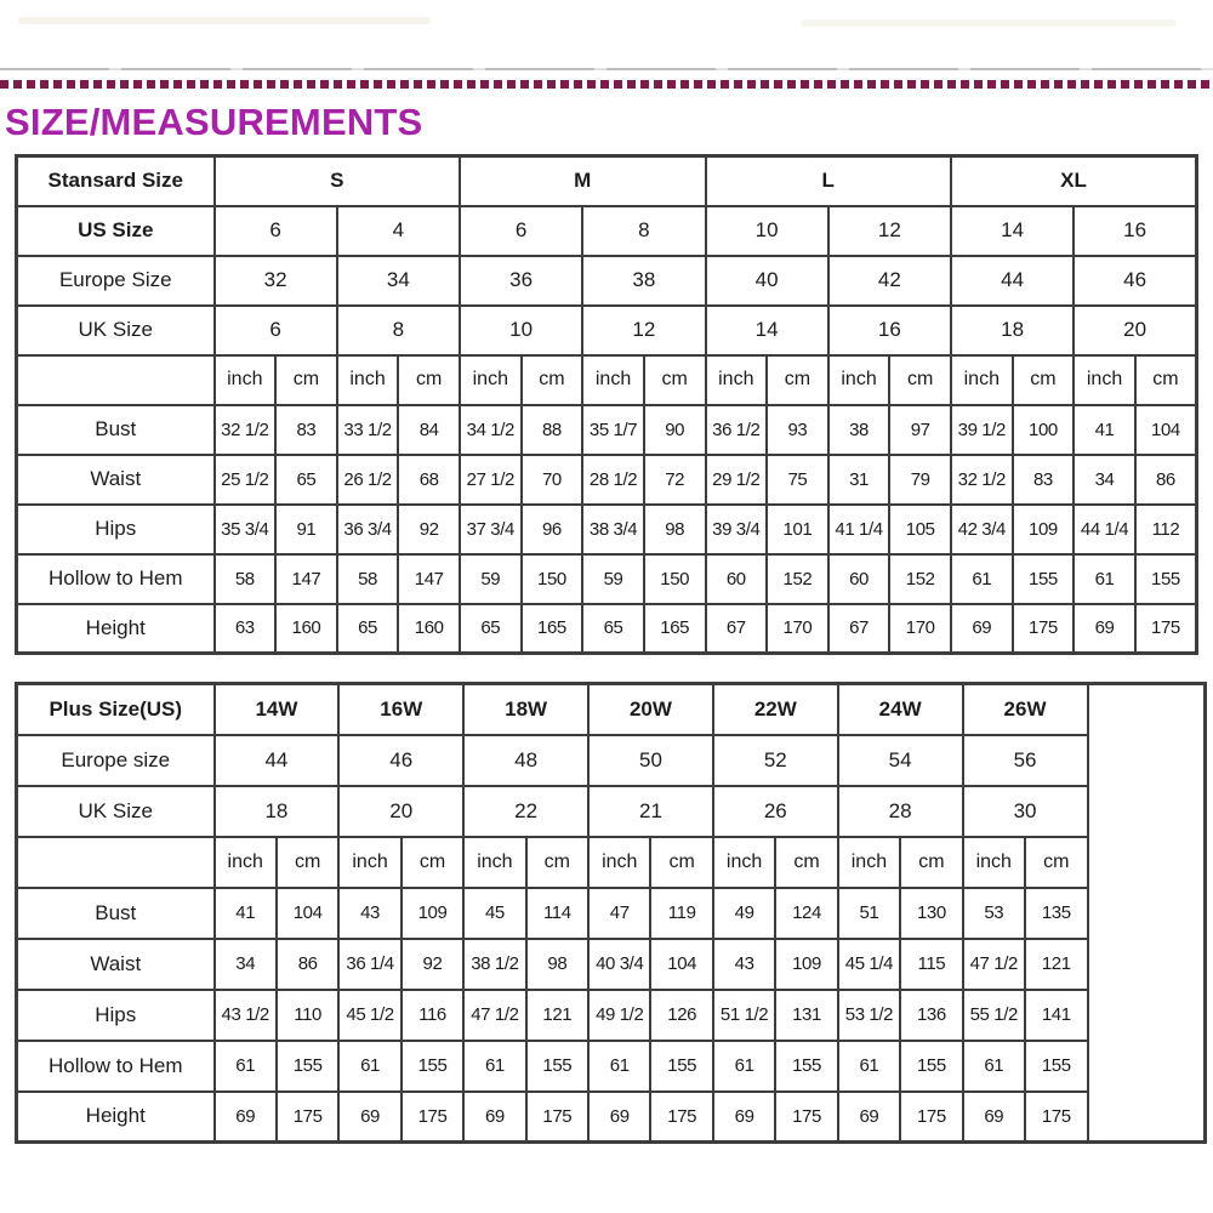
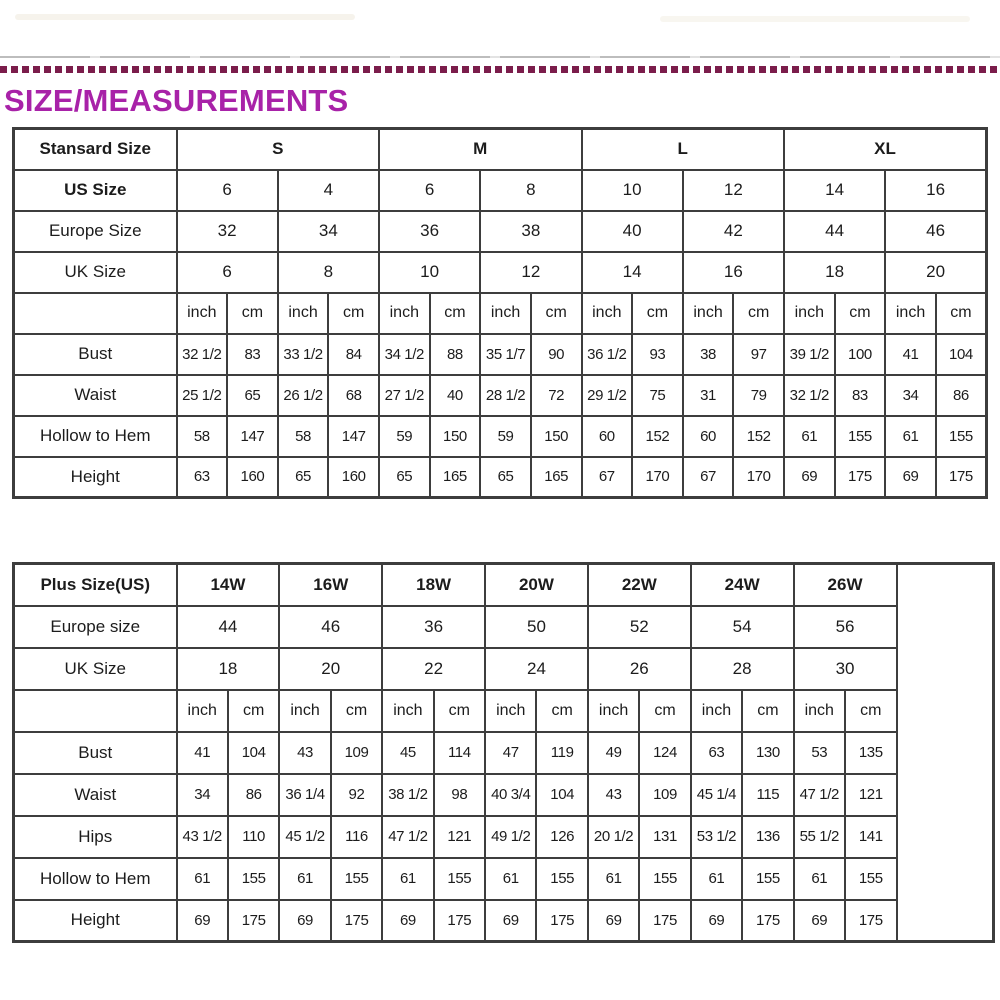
  SIZE/MEASUREMENTS
  Stansard Size	S	M	L	XL
  US Size	6	4	6	8	10	12	14	16
  Europe Size	32	34	36	38	40	42	44	46
  UK Size	6	8	10	12	14	16	18	20
  	inch	cm	inch	cm	inch	cm	inch	cm	inch	cm	inch	cm	inch	cm	inch	cm
  Bust	32 1/2	83	33 1/2	84	34 1/2	88	35 1/7	90	36 1/2	93	38	97	39 1/2	100	41	104
- Waist	25 1/2	65	26 1/2	68	27 1/2	70	28 1/2	72	29 1/2	75	31	79	32 1/2	83	34	86
+ Waist	25 1/2	65	26 1/2	68	27 1/2	40	28 1/2	72	29 1/2	75	31	79	32 1/2	83	34	86
- Hips	35 3/4	91	36 3/4	92	37 3/4	96	38 3/4	98	39 3/4	101	41 1/4	105	42 3/4	109	44 1/4	112
  Hollow to Hem	58	147	58	147	59	150	59	150	60	152	60	152	61	155	61	155
  Height	63	160	65	160	65	165	65	165	67	170	67	170	69	175	69	175
  Plus Size(US)	14W	16W	18W	20W	22W	24W	26W
- Europe size	44	46	48	50	52	54	56
+ Europe size	44	46	36	50	52	54	56
- UK Size	18	20	22	21	26	28	30
+ UK Size	18	20	22	24	26	28	30
  	inch	cm	inch	cm	inch	cm	inch	cm	inch	cm	inch	cm	inch	cm
- Bust	41	104	43	109	45	114	47	119	49	124	51	130	53	135
+ Bust	41	104	43	109	45	114	47	119	49	124	63	130	53	135
  Waist	34	86	36 1/4	92	38 1/2	98	40 3/4	104	43	109	45 1/4	115	47 1/2	121
- Hips	43 1/2	110	45 1/2	116	47 1/2	121	49 1/2	126	51 1/2	131	53 1/2	136	55 1/2	141
+ Hips	43 1/2	110	45 1/2	116	47 1/2	121	49 1/2	126	20 1/2	131	53 1/2	136	55 1/2	141
  Hollow to Hem	61	155	61	155	61	155	61	155	61	155	61	155	61	155
  Height	69	175	69	175	69	175	69	175	69	175	69	175	69	175
